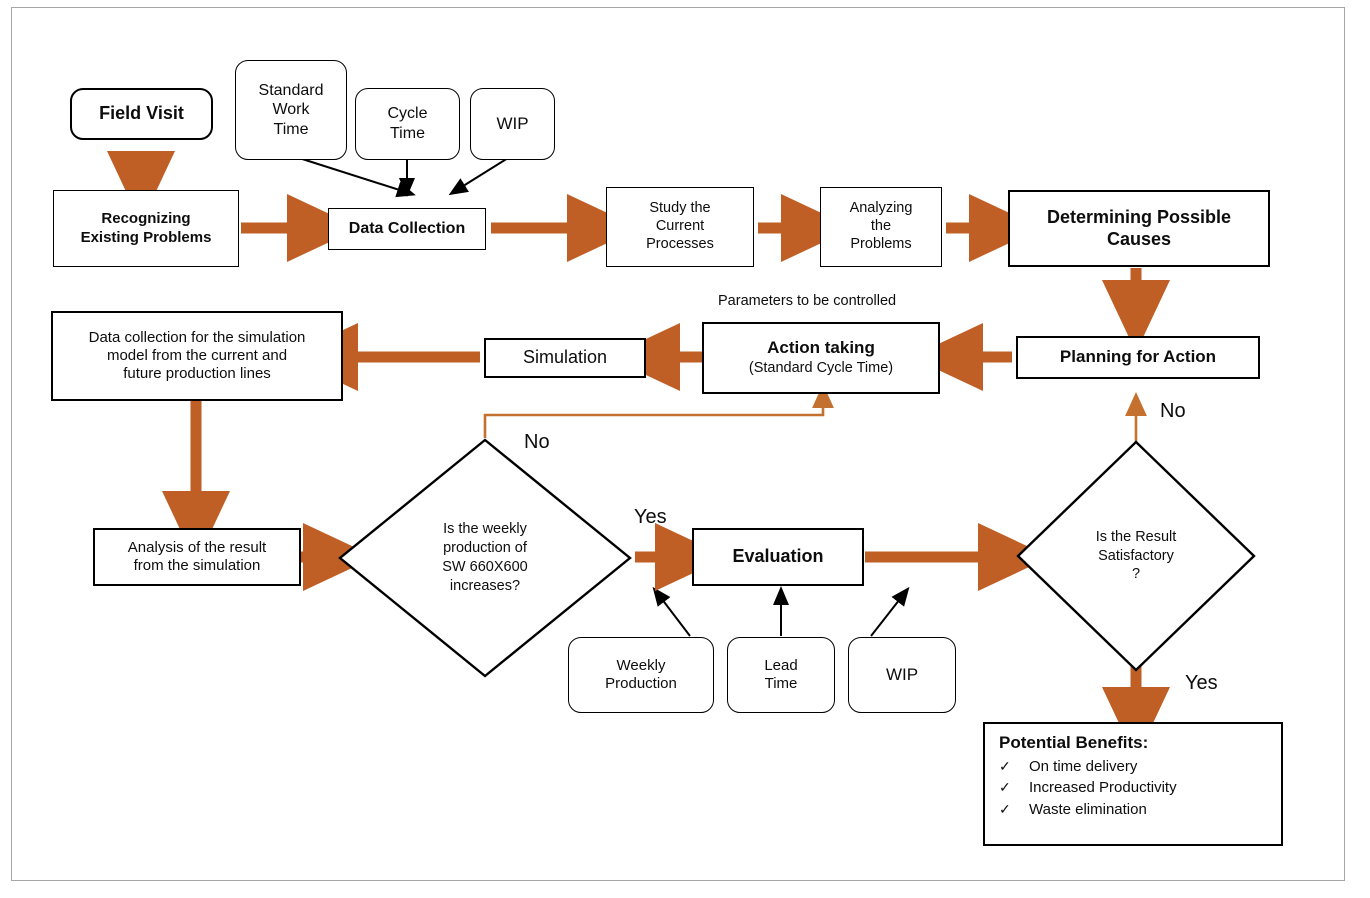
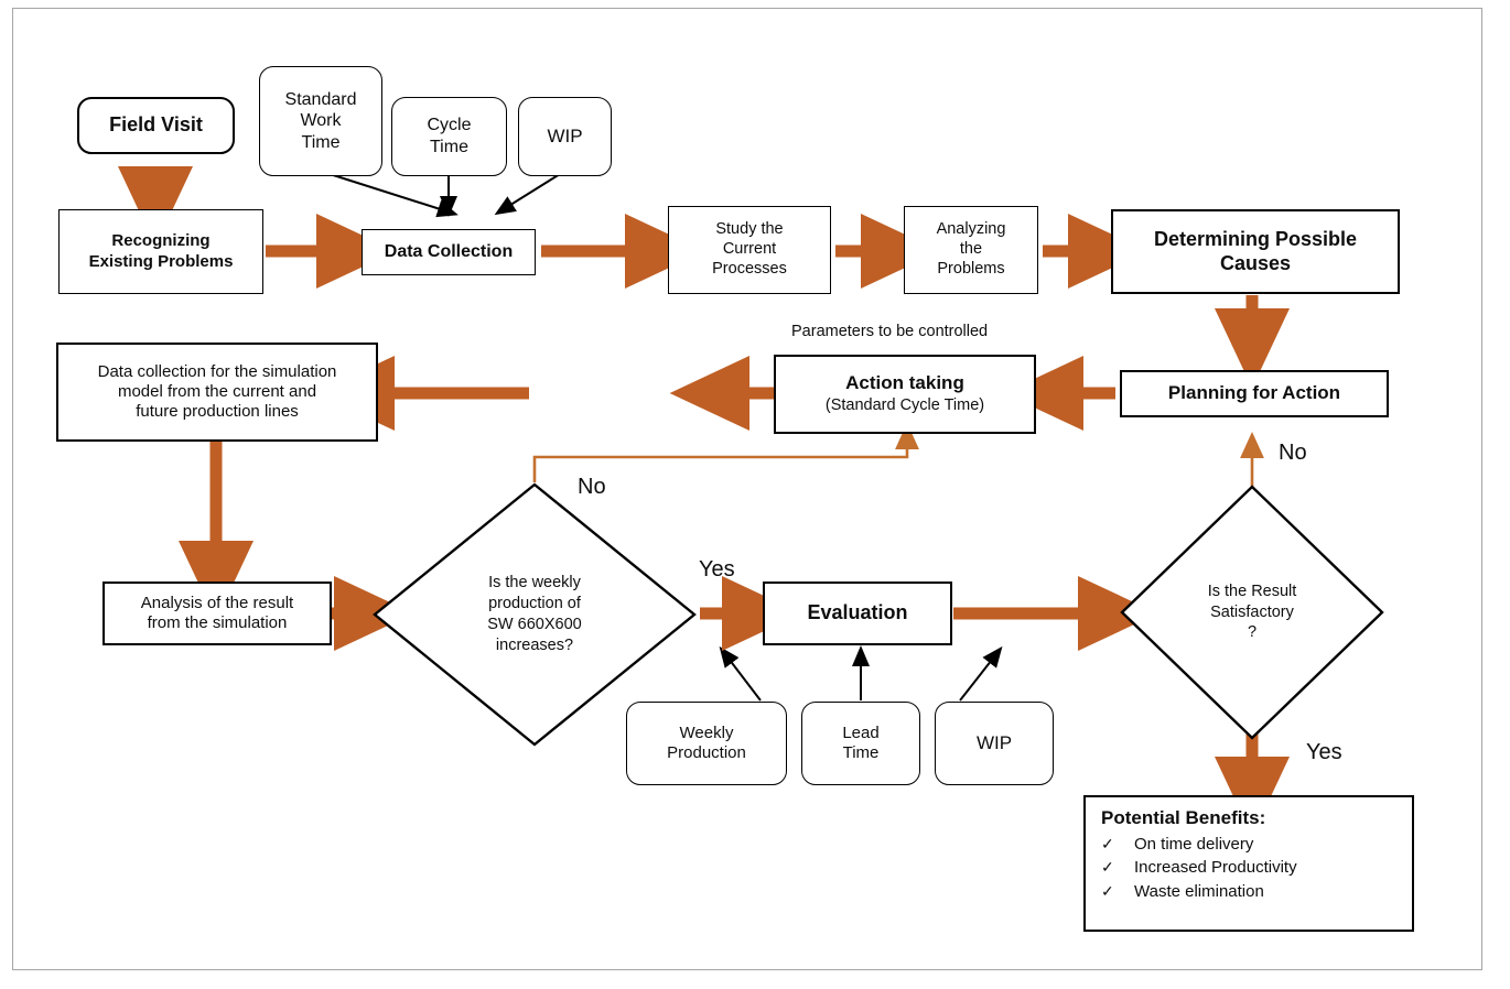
  Field Visit
  Standard
  Work
  Time
  Cycle
  Time
  WIP
  Recognizing
  Existing Problems
  Data Collection
  Study the
  Current
  Processes
  Analyzing
  the
  Problems
  Determining Possible
  Causes
  Planning for Action
  Parameters to be controlled
  Action taking
  (Standard Cycle Time)
- Simulation
  Data collection for the simulation
  model from the current and
  future production lines
  Analysis of the result
  from the simulation
  Is the weekly
  production of
  SW 660X600
  increases?
  Evaluation
  Weekly
  Production
  Lead
  Time
  WIP
  Is the Result
  Satisfactory
  ?
  No
  Yes
  No
  Yes
  Potential Benefits:
  ✓
  On time delivery
  ✓
  Increased Productivity
  ✓
  Waste elimination
